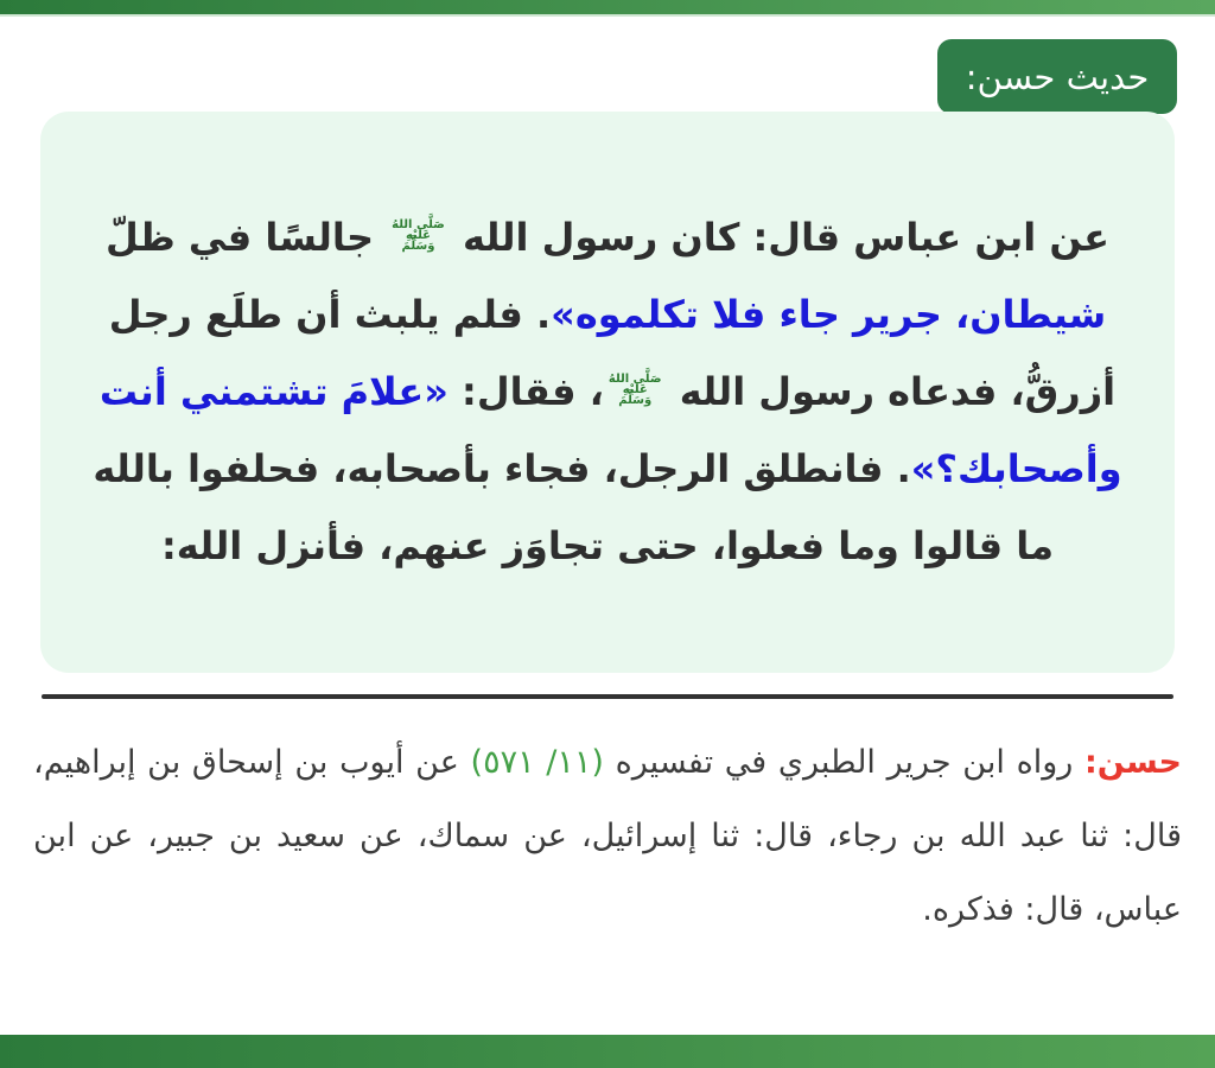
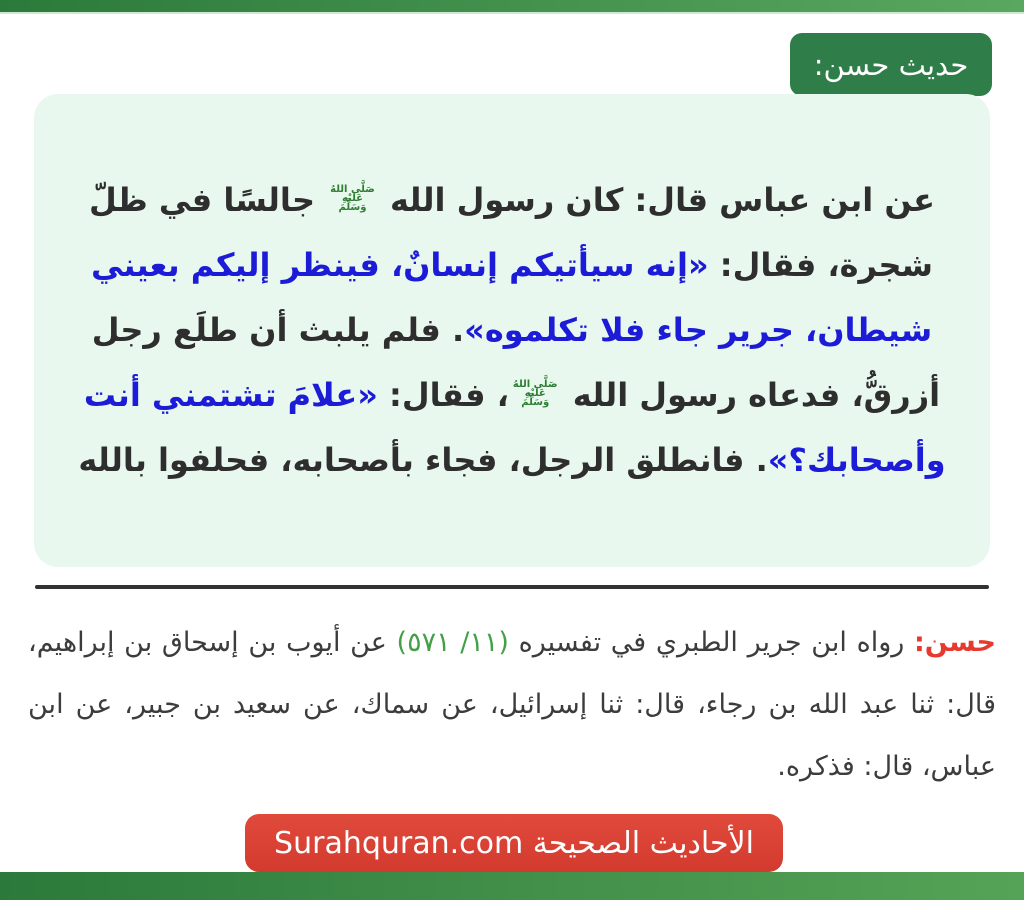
  حديث حسن:
  عن ابن عباس قال: كان رسول الله
  صَلَّى اللهُ
  عَلَيْهِ
  وَسَلَّمَ
  جالسًا في ظلّ
+ شجرة، فقال: «إنه سيأتيكم إنسانٌ، فينظر إليكم بعيني
  شيطان، جرير جاء فلا تكلموه». فلم يلبث أن طلَع رجل
  أزرقُّ، فدعاه رسول الله
  صَلَّى اللهُ
  عَلَيْهِ
  وَسَلَّمَ
  ، فقال: «علامَ تشتمني أنت
  وأصحابك؟». فانطلق الرجل، فجاء بأصحابه، فحلفوا بالله
- ما قالوا وما فعلوا، حتى تجاوَز عنهم، فأنزل الله:
  حسن: رواه ابن جرير الطبري في تفسيره (١١/ ٥٧١) عن أيوب بن إسحاق بن إبراهيم، قال: ثنا عبد الله بن رجاء، قال: ثنا إسرائيل، عن سماك، عن سعيد بن جبير، عن ابن عباس، قال: فذكره.
+ الأحاديث الصحيحة Surahquran.com
